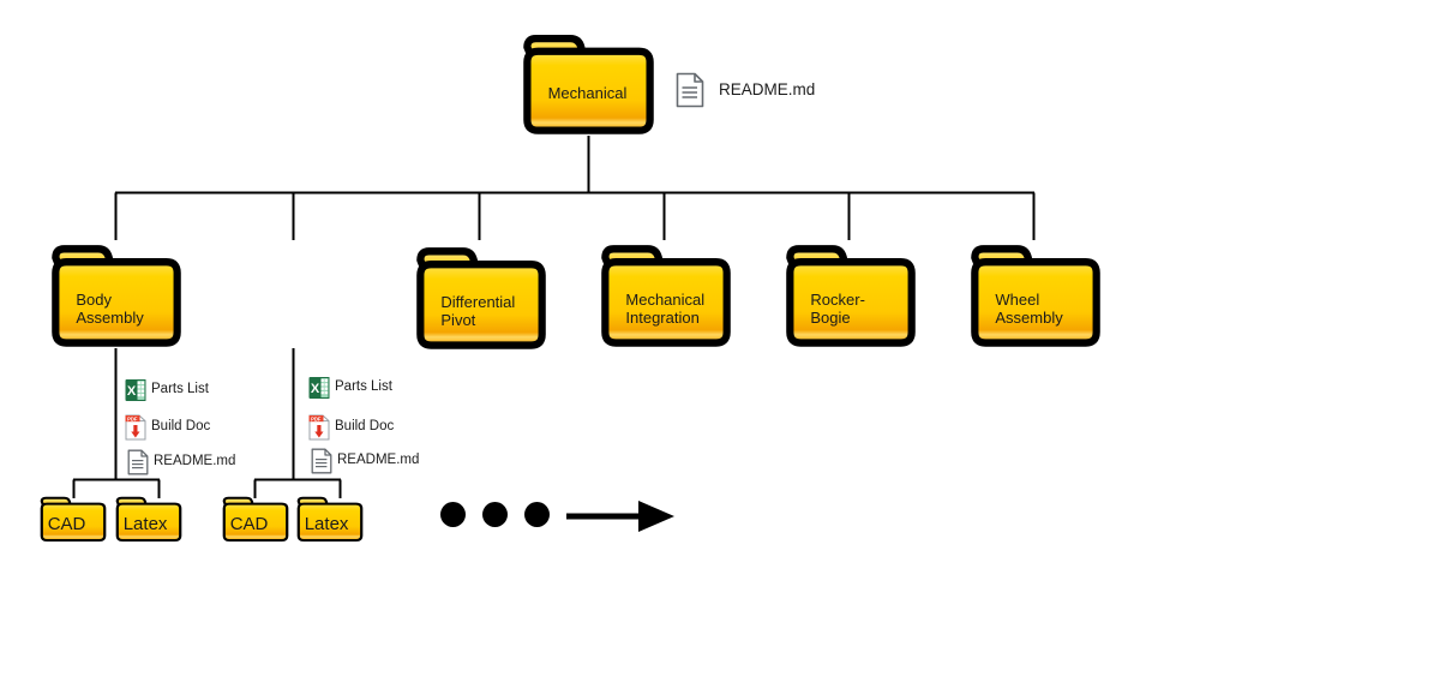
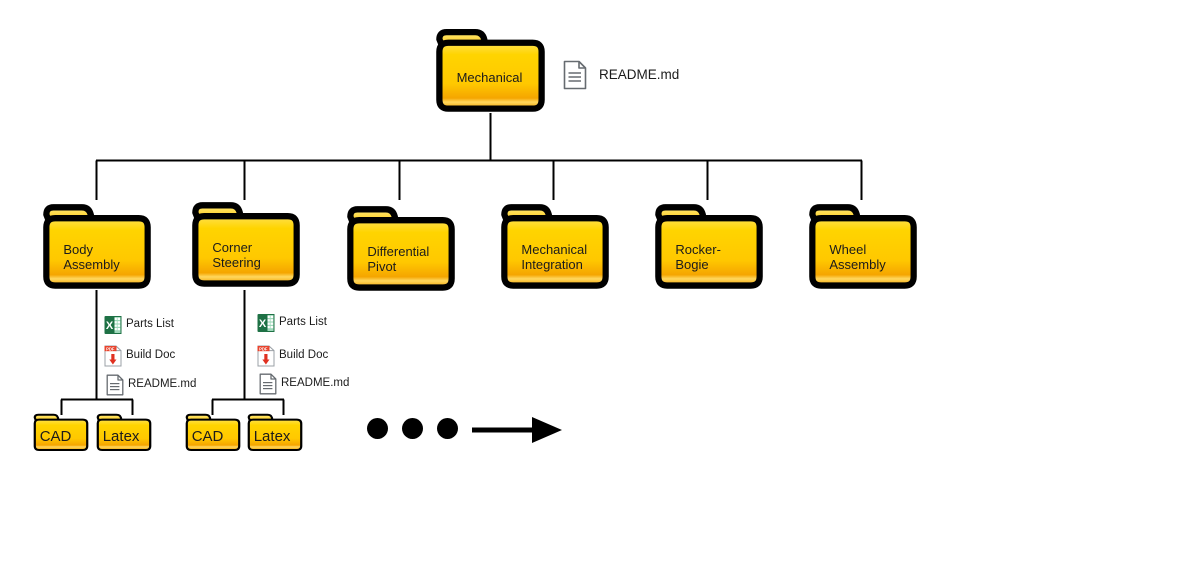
  Mechanical
  README.md
  Body
  Assembly
+ Corner
+ Steering
  Differential
  Pivot
  Mechanical
  Integration
  Rocker-
  Bogie
  Wheel
  Assembly
  X
  Parts List
  Build Doc
  README.md
  X
  Parts List
  Build Doc
  README.md
  CAD
  Latex
  CAD
  Latex
